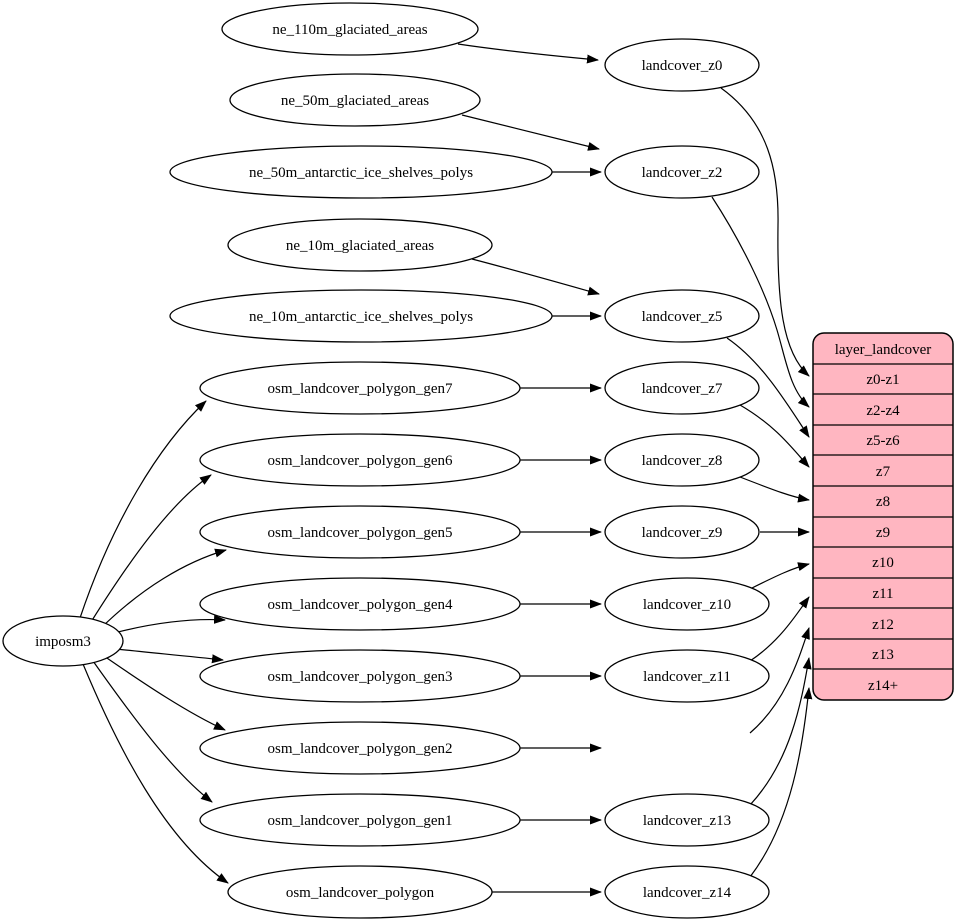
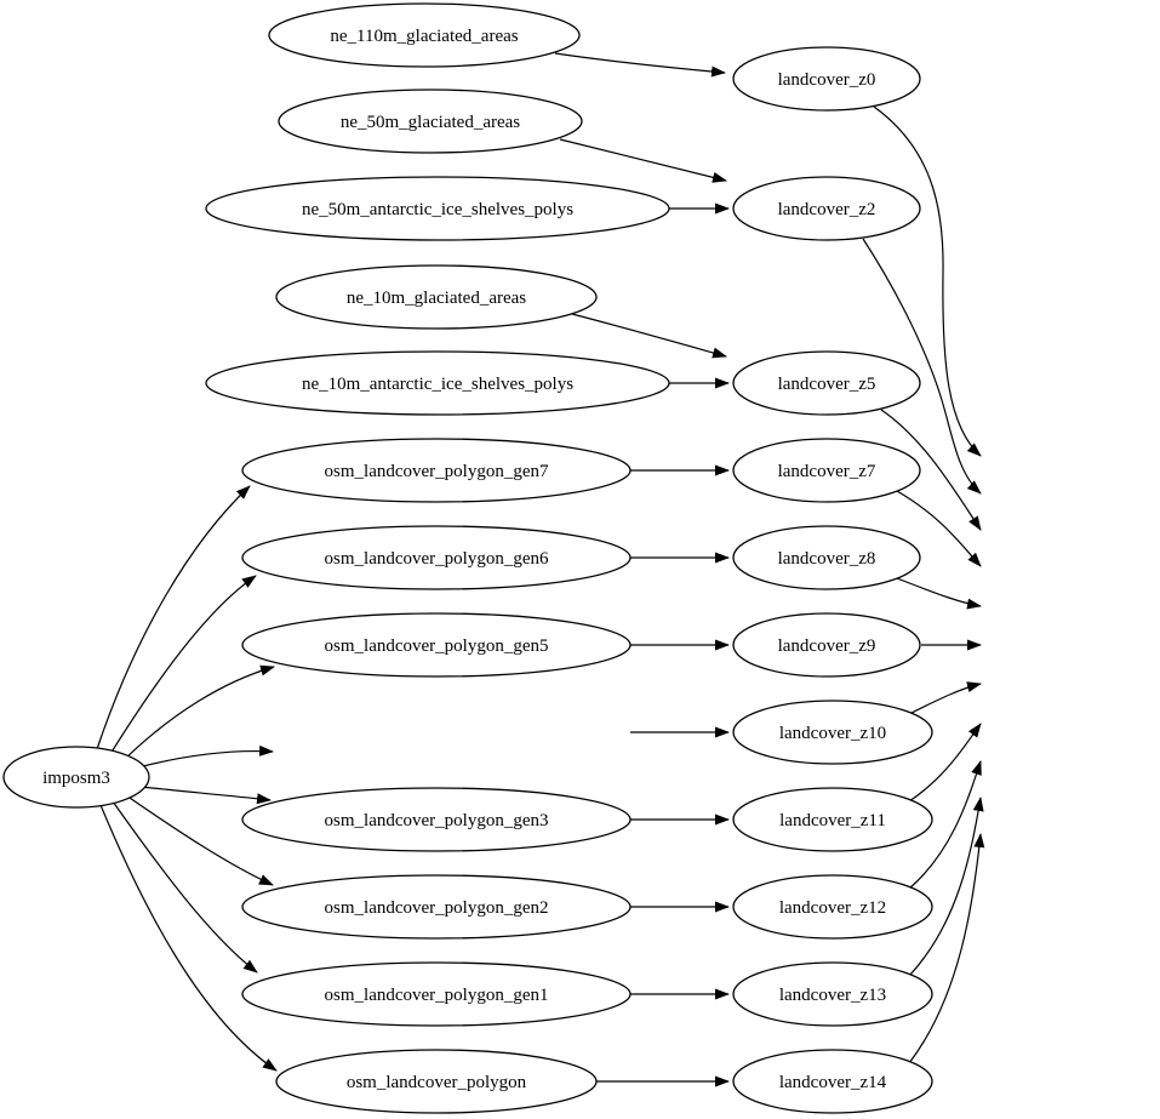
  imposm3
  ne_110m_glaciated_areas
  ne_50m_glaciated_areas
  ne_50m_antarctic_ice_shelves_polys
  ne_10m_glaciated_areas
  ne_10m_antarctic_ice_shelves_polys
  osm_landcover_polygon_gen7
  osm_landcover_polygon_gen6
  osm_landcover_polygon_gen5
- osm_landcover_polygon_gen4
  osm_landcover_polygon_gen3
  osm_landcover_polygon_gen2
  osm_landcover_polygon_gen1
  osm_landcover_polygon
  landcover_z0
  landcover_z2
  landcover_z5
  landcover_z7
  landcover_z8
  landcover_z9
  landcover_z10
  landcover_z11
+ landcover_z12
  landcover_z13
  landcover_z14
- layer_landcover
- z0-z1
- z2-z4
- z5-z6
- z7
- z8
- z9
- z10
- z11
- z12
- z13
- z14+
